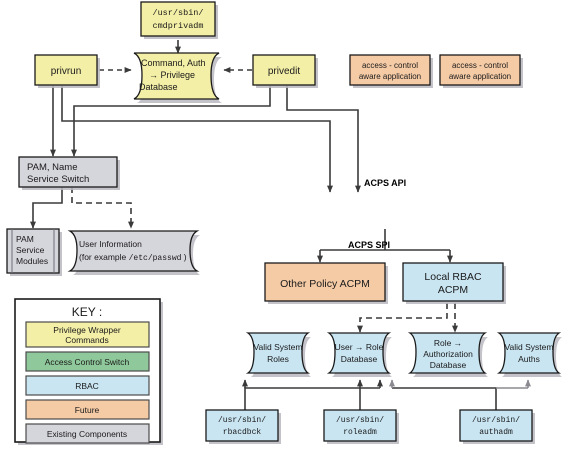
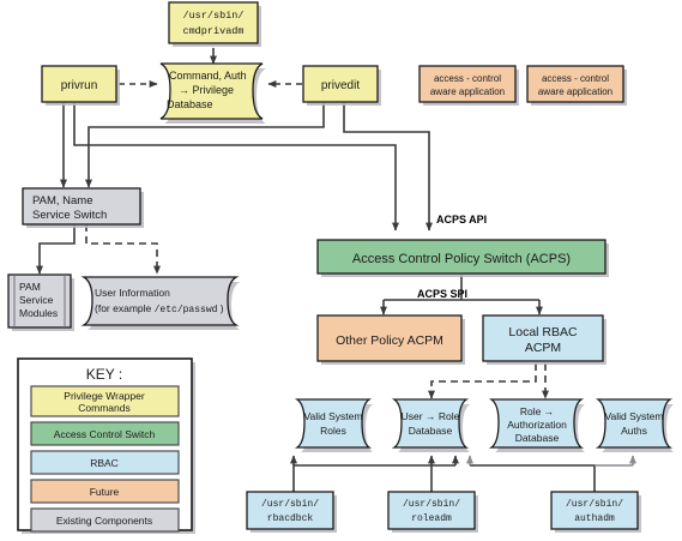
  /usr/sbin/
  cmdprivadm
  privrun
  privedit
  Command, Auth
  → Privilege
  Database
  access - control
  aware application
  access - control
  aware application
  PAM, Name
  Service Switch
  PAM
  Service
  Modules
  User Information
  (for example /etc/passwd )
  ACPS API
+ Access Control Policy Switch (ACPS)
  ACPS SPI
  Other Policy ACPM
  Local RBAC
  ACPM
  Valid System
  Roles
  User → Role
  Database
  Role →
  Authorization
  Database
  Valid System
  Auths
  /usr/sbin/
  rbacdbck
  /usr/sbin/
  roleadm
  /usr/sbin/
  authadm
  KEY :
  Privilege Wrapper
  Commands
  Access Control Switch
  RBAC
  Future
  Existing Components
